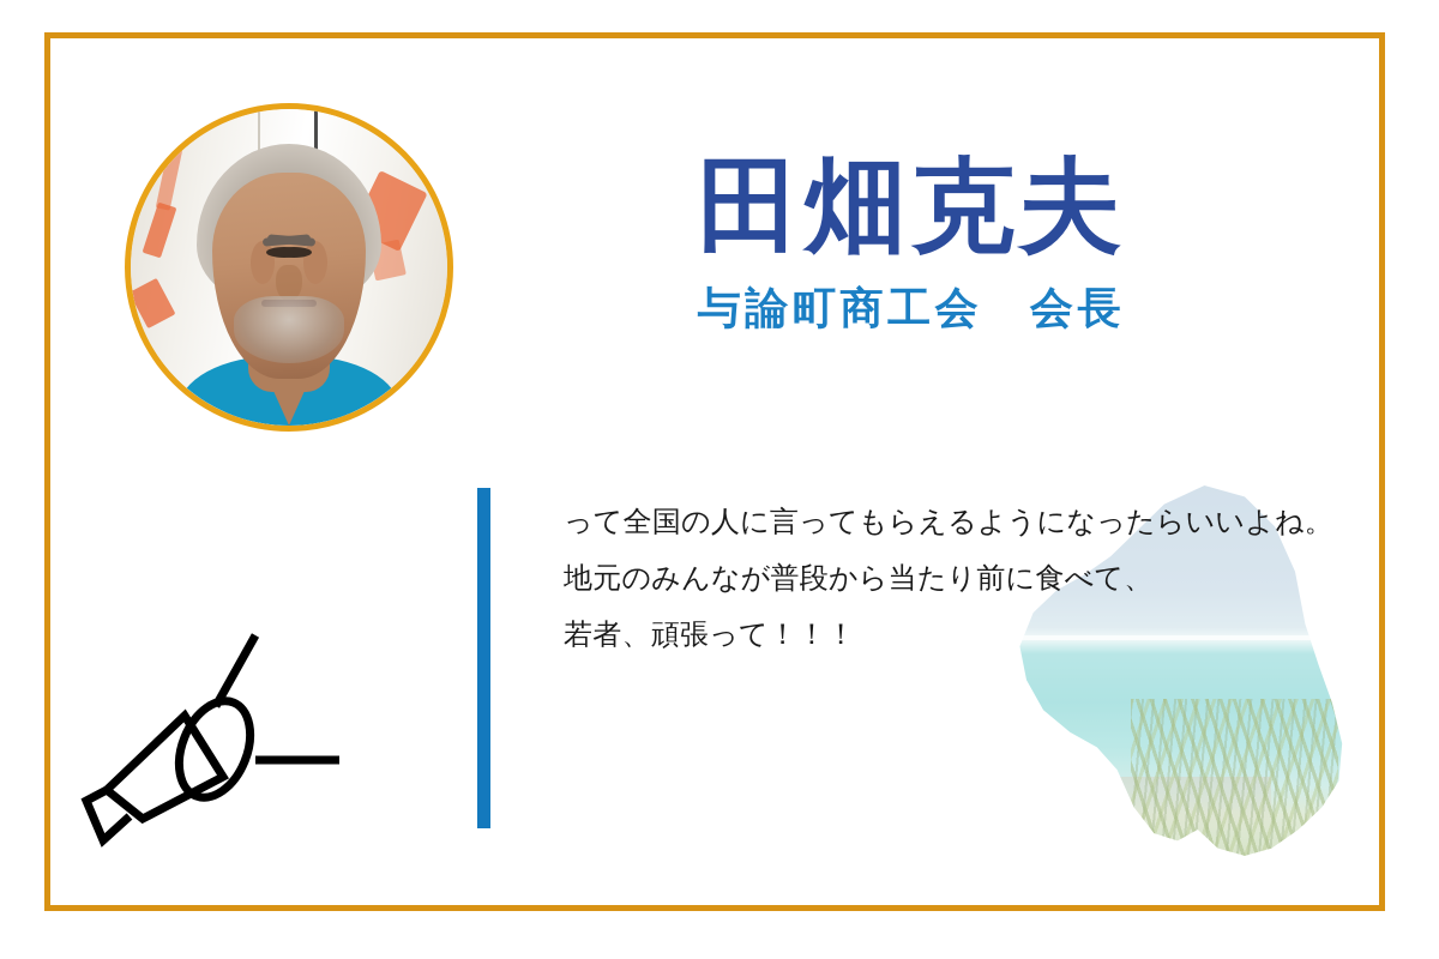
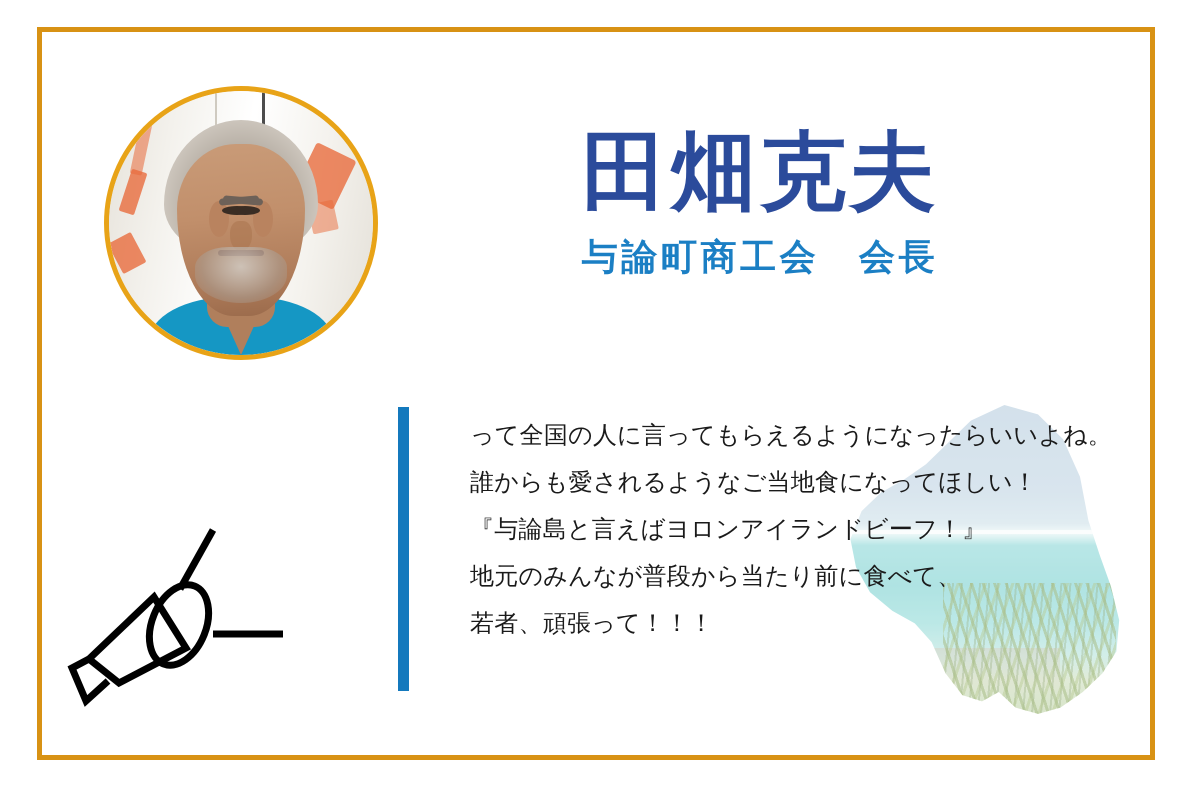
  田畑克夫
  与論町商工会 会長
  って全国の人に言ってもらえるようになったらいいよね。
+ 誰からも愛されるようなご当地食になってほしい！
+ 『与論島と言えばヨロンアイランドビーフ！』
  地元のみんなが普段から当たり前に食べて、
  若者、頑張って！！！
